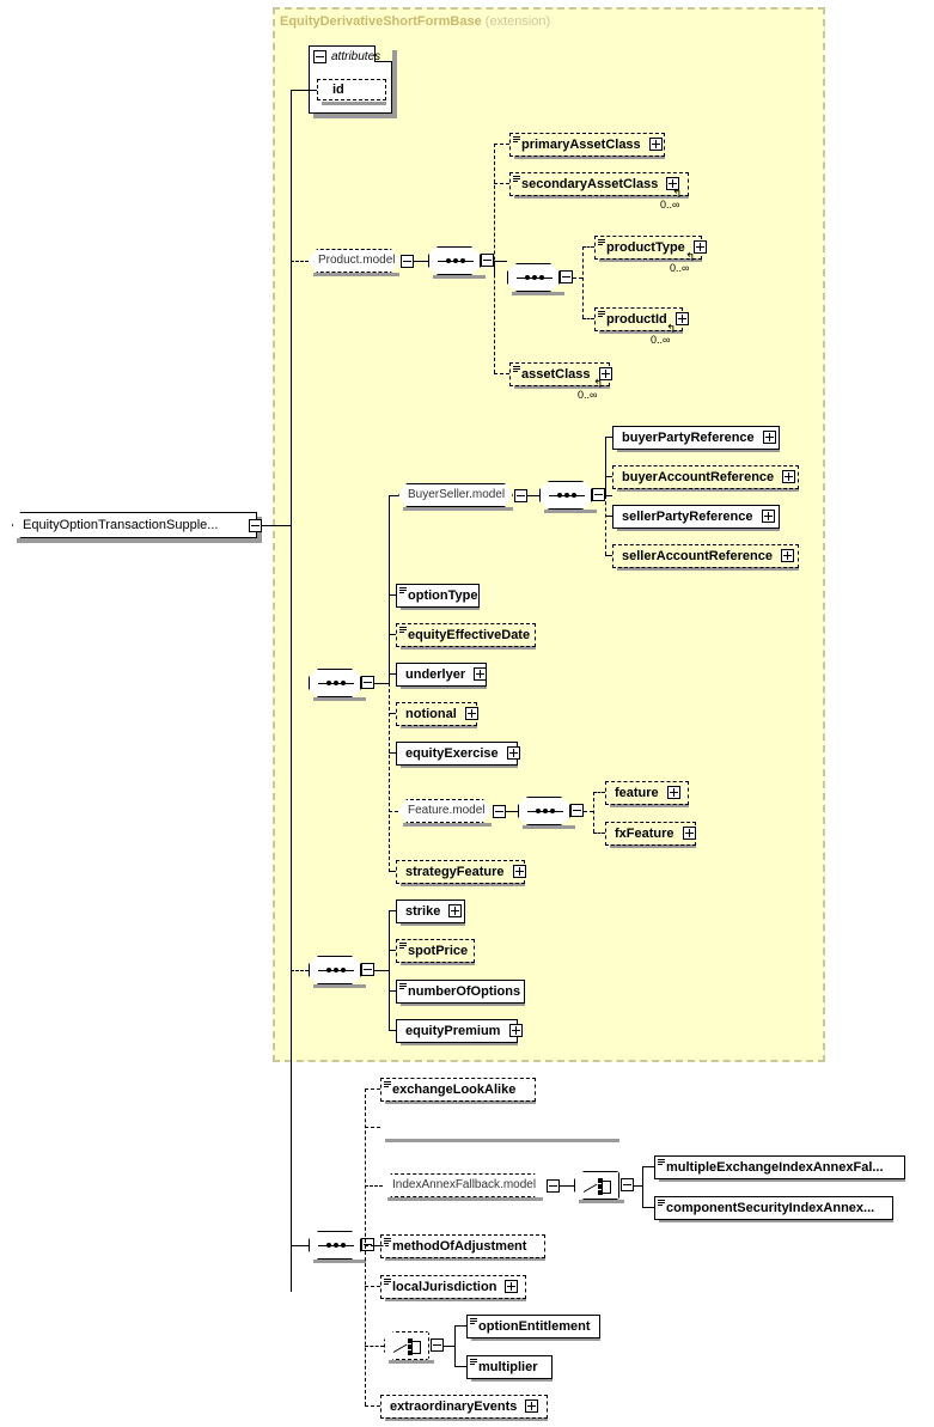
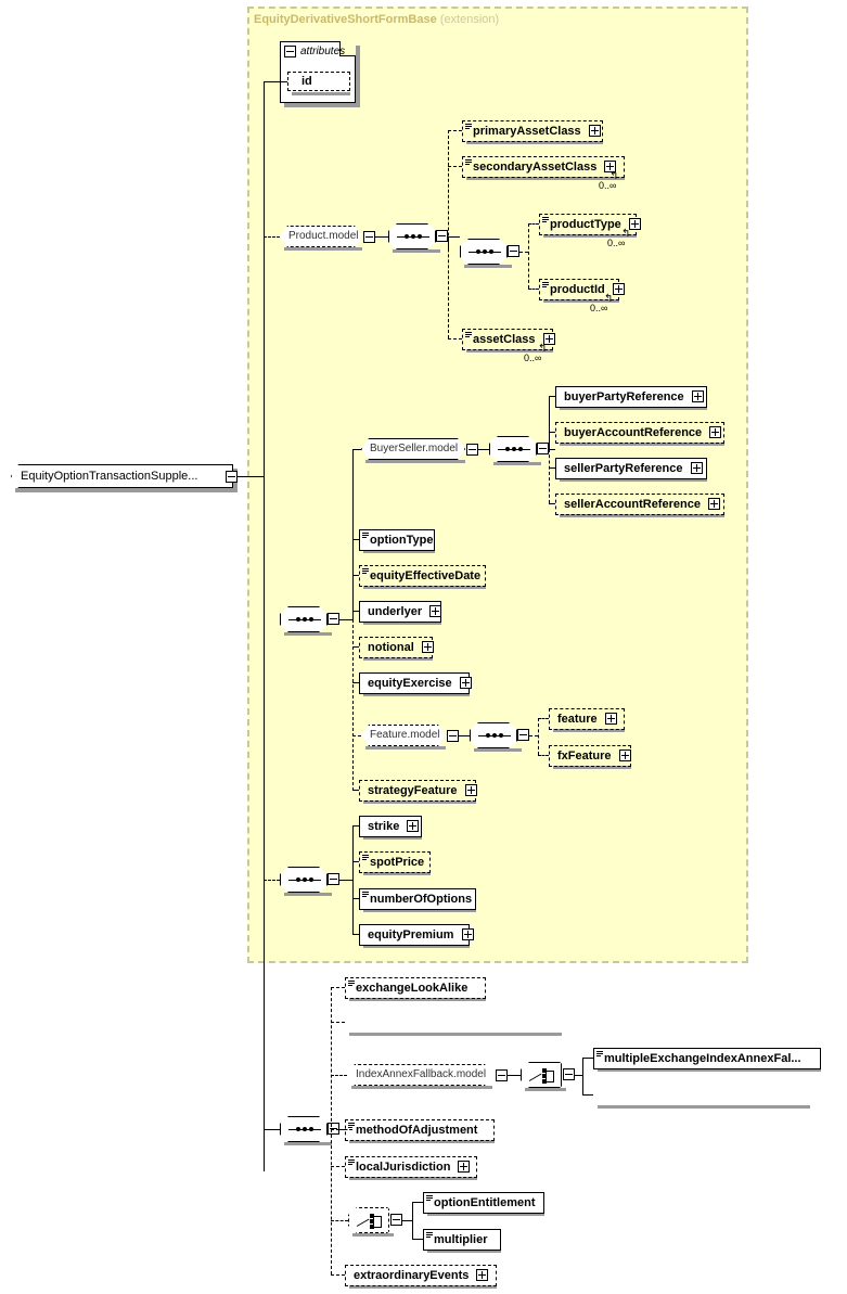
  EquityDerivativeShortFormBase (extension)
  EquityOptionTransactionSupple...
  attributes
  id
  Product.model
  primaryAssetClass
  secondaryAssetClass
  ↰
  0..∞
  productType
  ↰
  0..∞
  productId
  ↰
  0..∞
  assetClass
  ↰
  0..∞
  BuyerSeller.model
  buyerPartyReference
  buyerAccountReference
  sellerPartyReference
  sellerAccountReference
  optionType
  equityEffectiveDate
  underlyer
  notional
  equityExercise
  Feature.model
  feature
  fxFeature
  strategyFeature
  strike
  spotPrice
  numberOfOptions
  equityPremium
  exchangeLookAlike
  IndexAnnexFallback.model
  multipleExchangeIndexAnnexFal...
- componentSecurityIndexAnnex...
  methodOfAdjustment
  localJurisdiction
  optionEntitlement
  multiplier
  extraordinaryEvents
